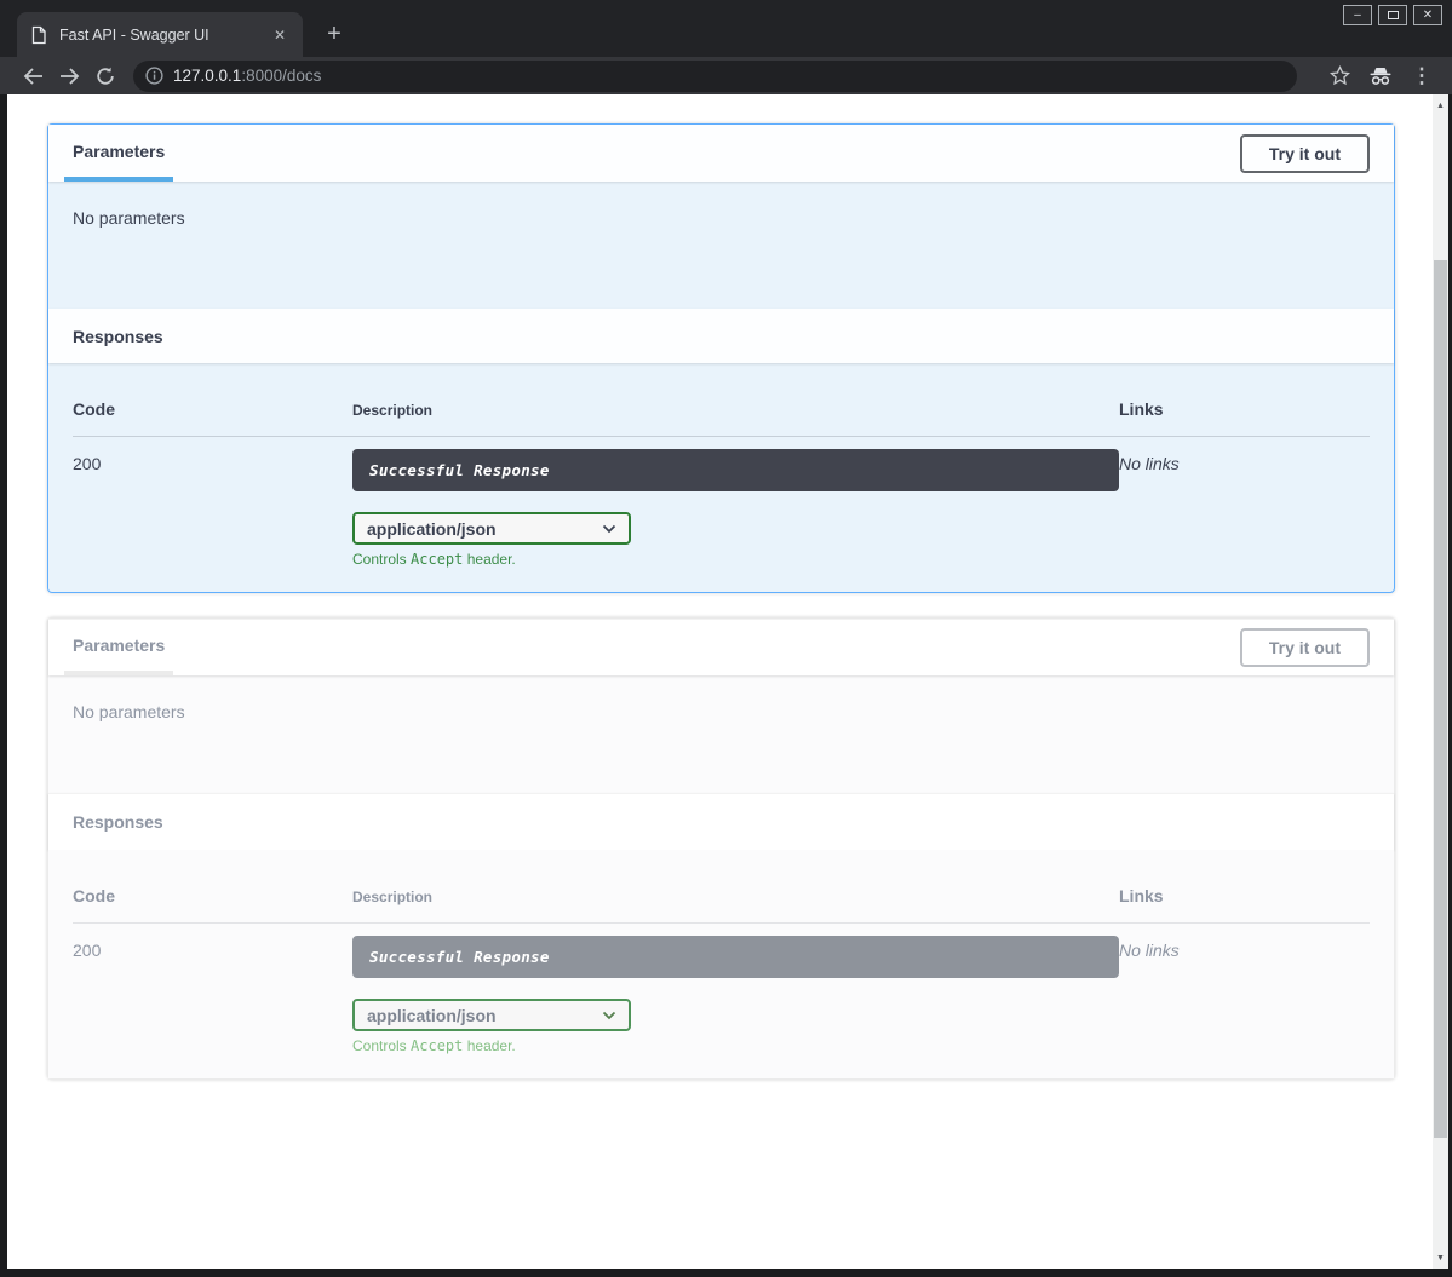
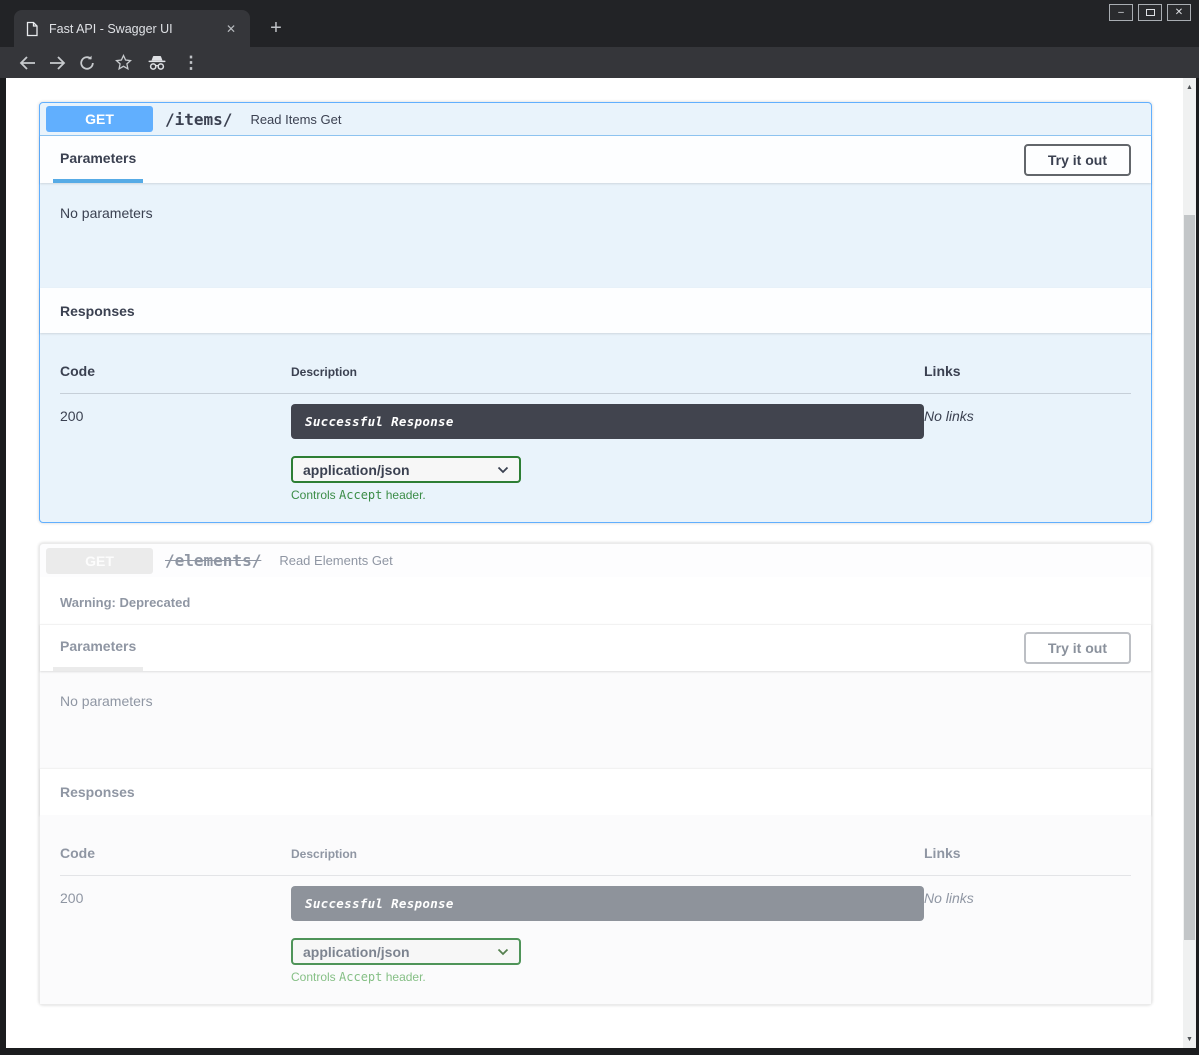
  Fast API - Swagger UI
  ✕
  +
  –
  ✕
- 127.0.0.1:8000/docs
  ⋮
+ GET
+ /items/
+ Read Items Get
  Parameters
  Try it out
  No parameters
  Responses
  Code
  Description
  Links
  200
  Successful Response
  application/json
  Controls Accept header.
  No links
+ /elements/
+ Read Elements Get
+ Warning: Deprecated
  Parameters
  Try it out
  No parameters
  Responses
  Code
  Description
  Links
  200
  Successful Response
  application/json
  Controls Accept header.
  No links
